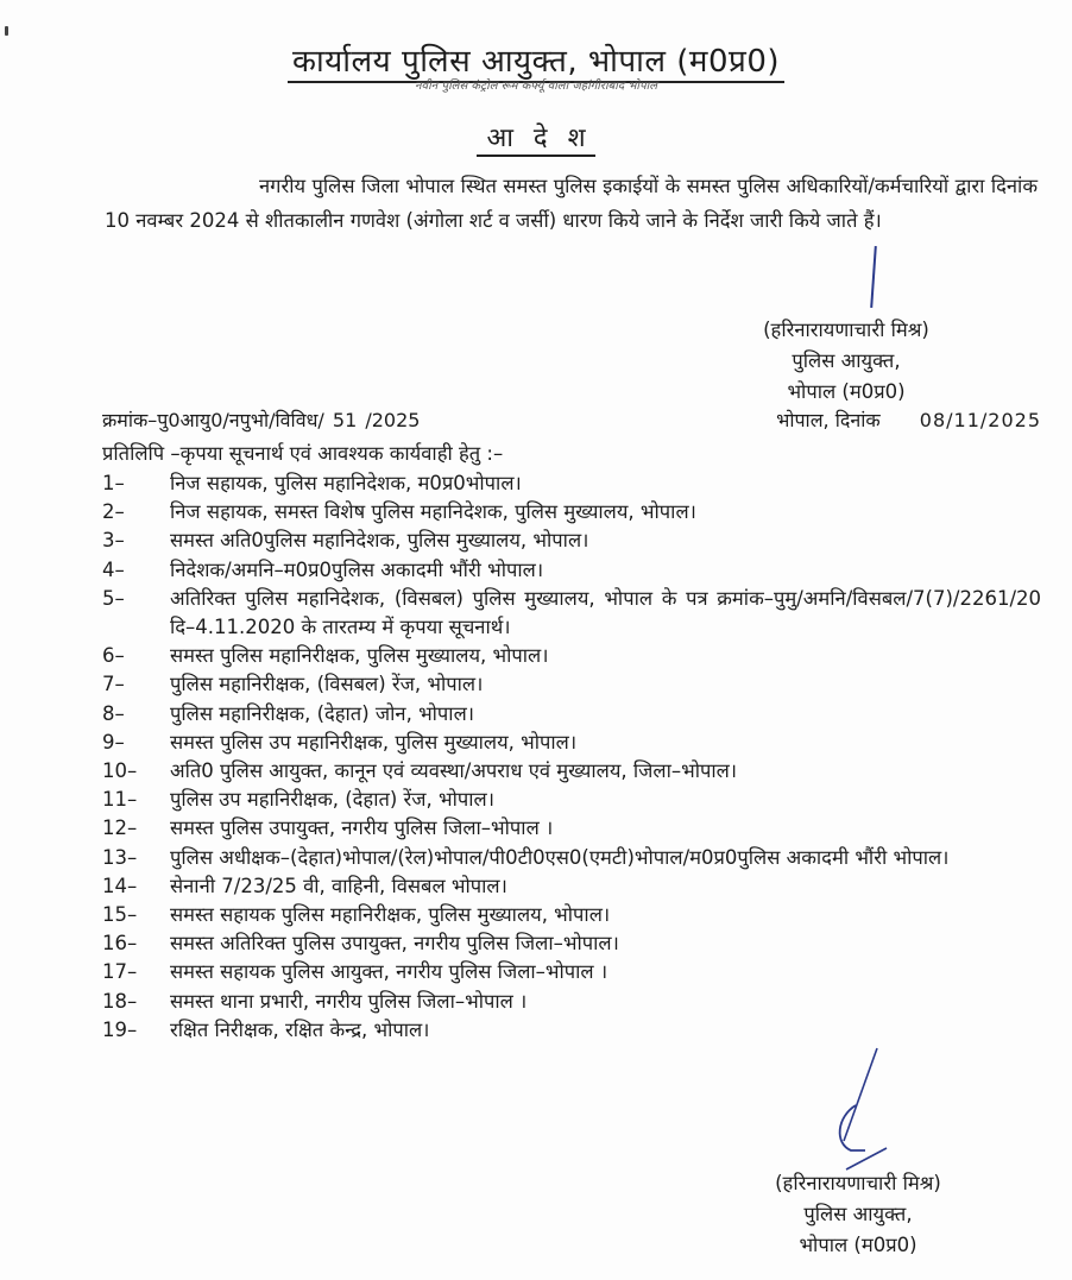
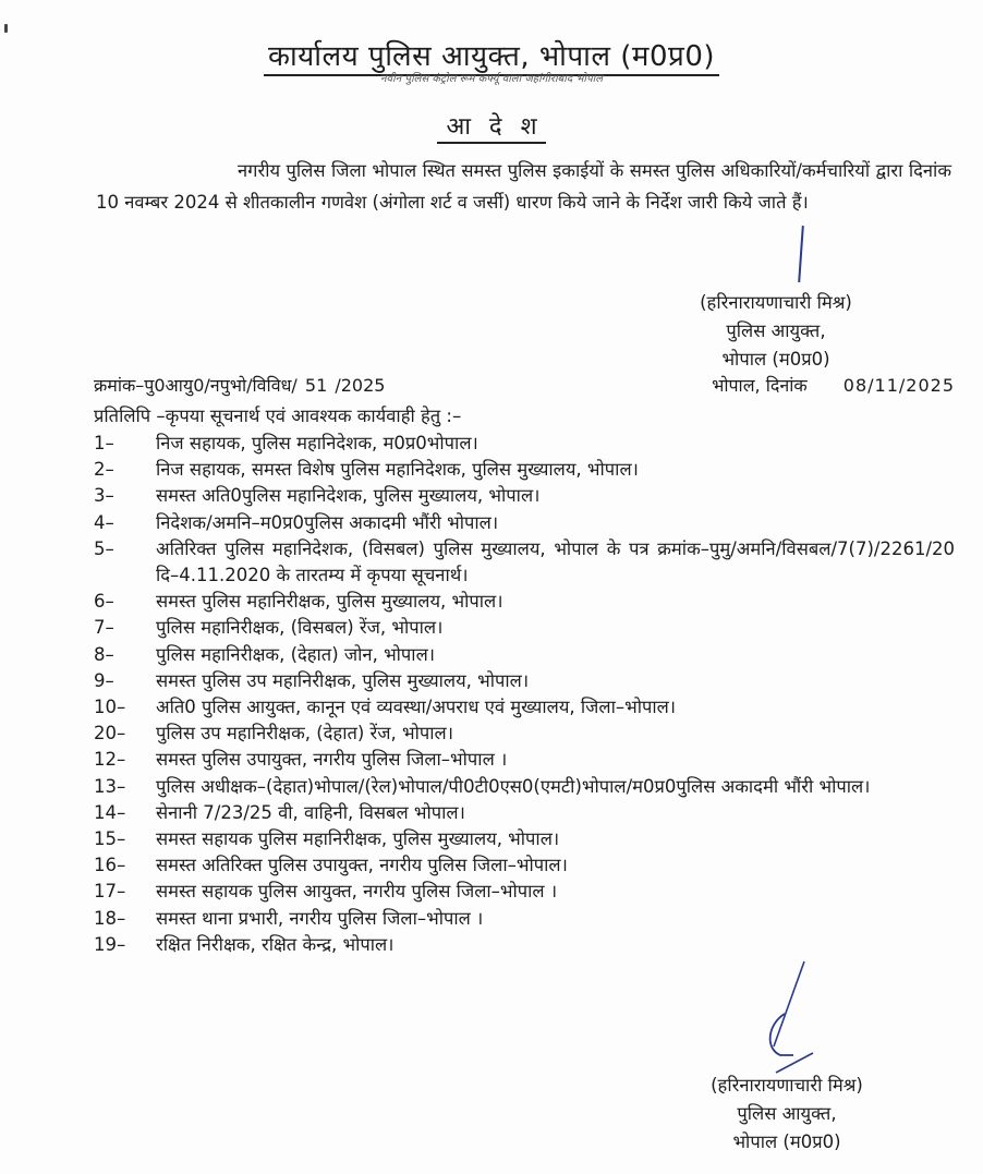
  कार्यालय पुलिस आयुक्त, भोपाल (म0प्र0)
  नवीन पुलिस कंट्रोल रूम कर्फ्यू वाला जहांगीराबाद भोपाल
  आ दे श
  नगरीय पुलिस जिला भोपाल स्थित समस्त पुलिस इकाईयों के समस्त पुलिस अधिकारियों/कर्मचारियों द्वारा दिनांक 10 नवम्बर 2024 से शीतकालीन गणवेश (अंगोला शर्ट व जर्सी) धारण किये जाने के निर्देश जारी किये जाते हैं।
  (हरिनारायणाचारी मिश्र)
  पुलिस आयुक्त,
  भोपाल (म0प्र0)
  क्रमांक–पु0आयु0/नपुभो/विविध/ 51 /2025
  भोपाल, दिनांक 08/11/2025
  प्रतिलिपि –कृपया सूचनार्थ एवं आवश्यक कार्यवाही हेतु :–
  1–
  निज सहायक, पुलिस महानिदेशक, म0प्र0भोपाल।
  2–
  निज सहायक, समस्त विशेष पुलिस महानिदेशक, पुलिस मुख्यालय, भोपाल।
  3–
  समस्त अति0पुलिस महानिदेशक, पुलिस मुख्यालय, भोपाल।
  4–
  निदेशक/अमनि–म0प्र0पुलिस अकादमी भौंरी भोपाल।
  5–
  अतिरिक्त पुलिस महानिदेशक, (विसबल) पुलिस मुख्यालय, भोपाल के पत्र क्रमांक–पुमु/अमनि/विसबल/7(7)/2261/20 दि–4.11.2020 के तारतम्य में कृपया सूचनार्थ।
  6–
  समस्त पुलिस महानिरीक्षक, पुलिस मुख्यालय, भोपाल।
  7–
  पुलिस महानिरीक्षक, (विसबल) रेंज, भोपाल।
  8–
  पुलिस महानिरीक्षक, (देहात) जोन, भोपाल।
  9–
  समस्त पुलिस उप महानिरीक्षक, पुलिस मुख्यालय, भोपाल।
  10–
  अति0 पुलिस आयुक्त, कानून एवं व्यवस्था/अपराध एवं मुख्यालय, जिला–भोपाल।
- 11–
+ 20–
  पुलिस उप महानिरीक्षक, (देहात) रेंज, भोपाल।
  12–
  समस्त पुलिस उपायुक्त, नगरीय पुलिस जिला–भोपाल ।
  13–
  पुलिस अधीक्षक–(देहात)भोपाल/(रेल)भोपाल/पी0टी0एस0(एमटी)भोपाल/म0प्र0पुलिस अकादमी भौंरी भोपाल।
  14–
  सेनानी 7/23/25 वी, वाहिनी, विसबल भोपाल।
  15–
  समस्त सहायक पुलिस महानिरीक्षक, पुलिस मुख्यालय, भोपाल।
  16–
  समस्त अतिरिक्त पुलिस उपायुक्त, नगरीय पुलिस जिला–भोपाल।
  17–
  समस्त सहायक पुलिस आयुक्त, नगरीय पुलिस जिला–भोपाल ।
  18–
  समस्त थाना प्रभारी, नगरीय पुलिस जिला–भोपाल ।
  19–
  रक्षित निरीक्षक, रक्षित केन्द्र, भोपाल।
  (हरिनारायणाचारी मिश्र)
  पुलिस आयुक्त,
  भोपाल (म0प्र0)
